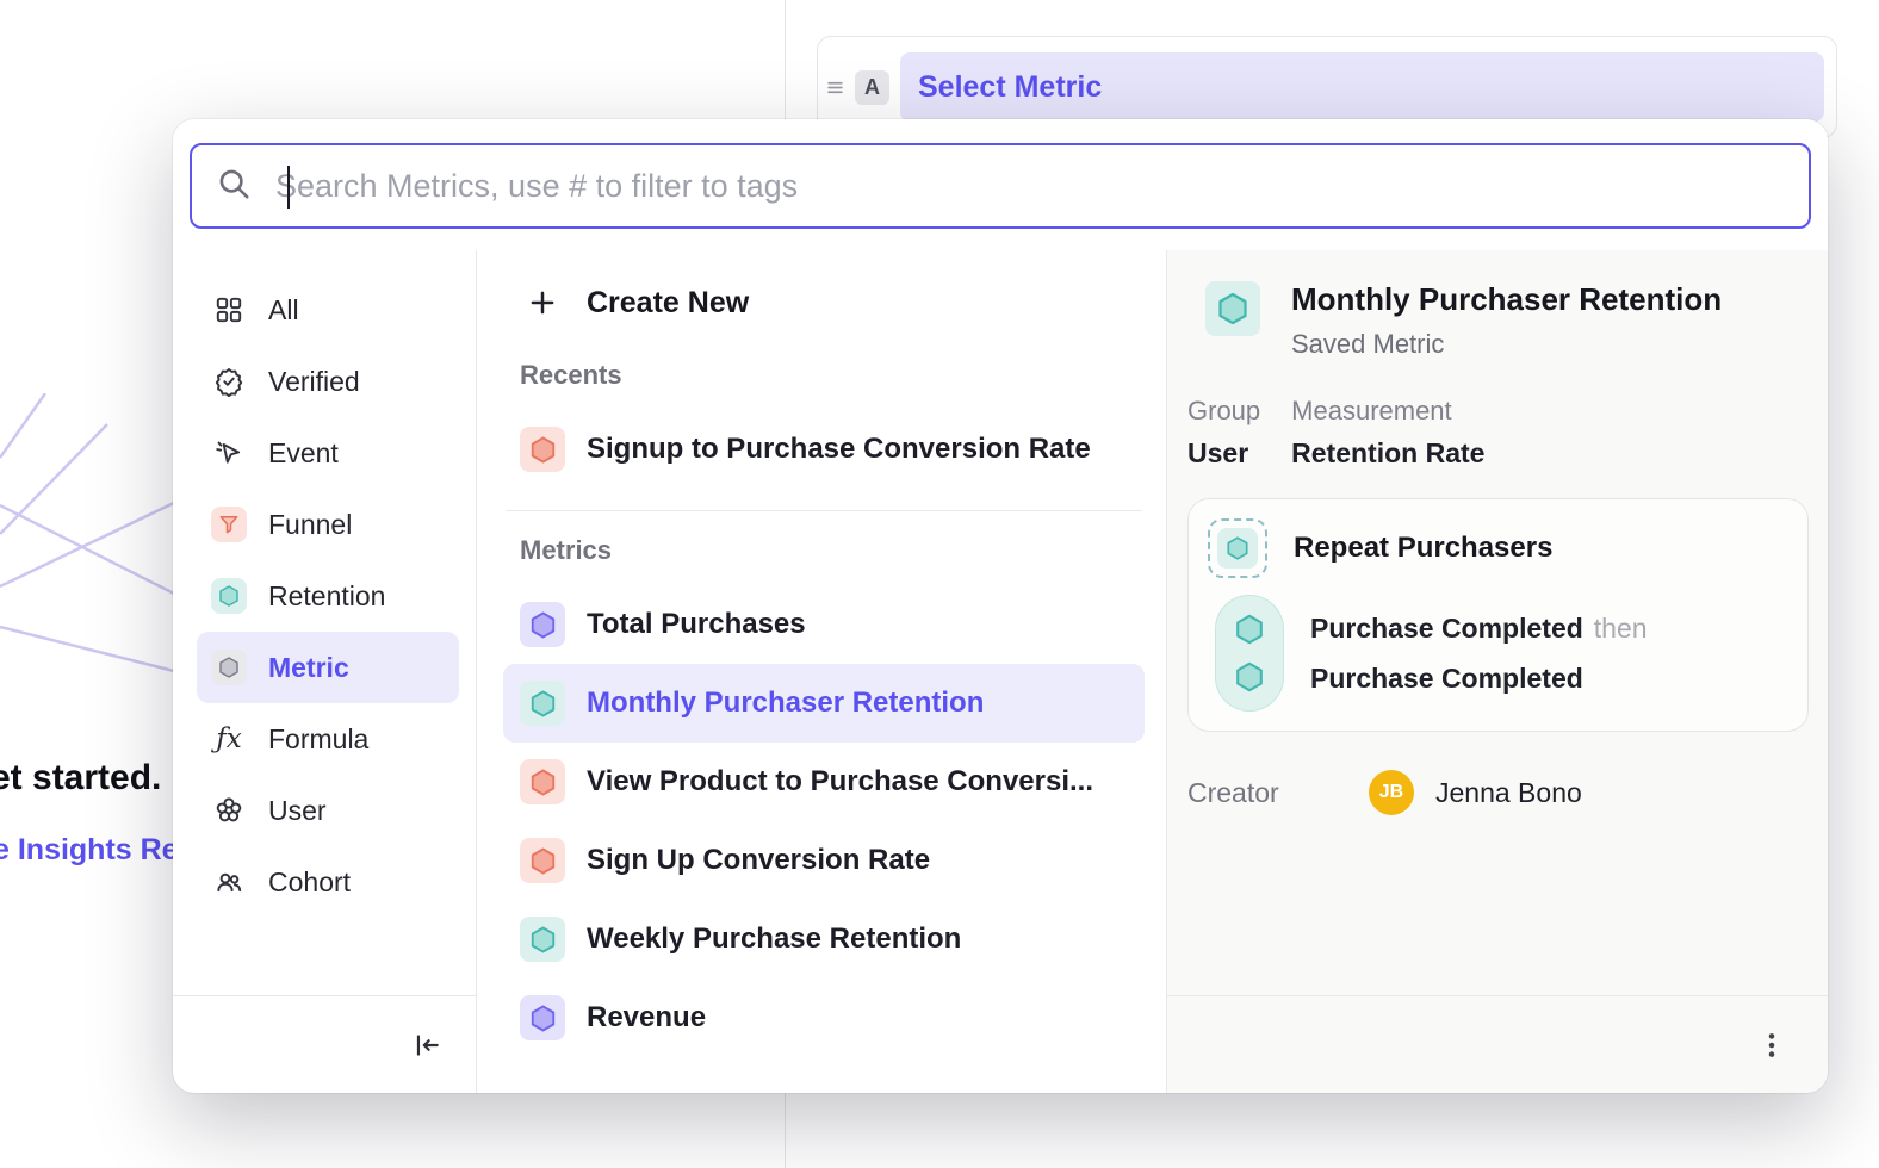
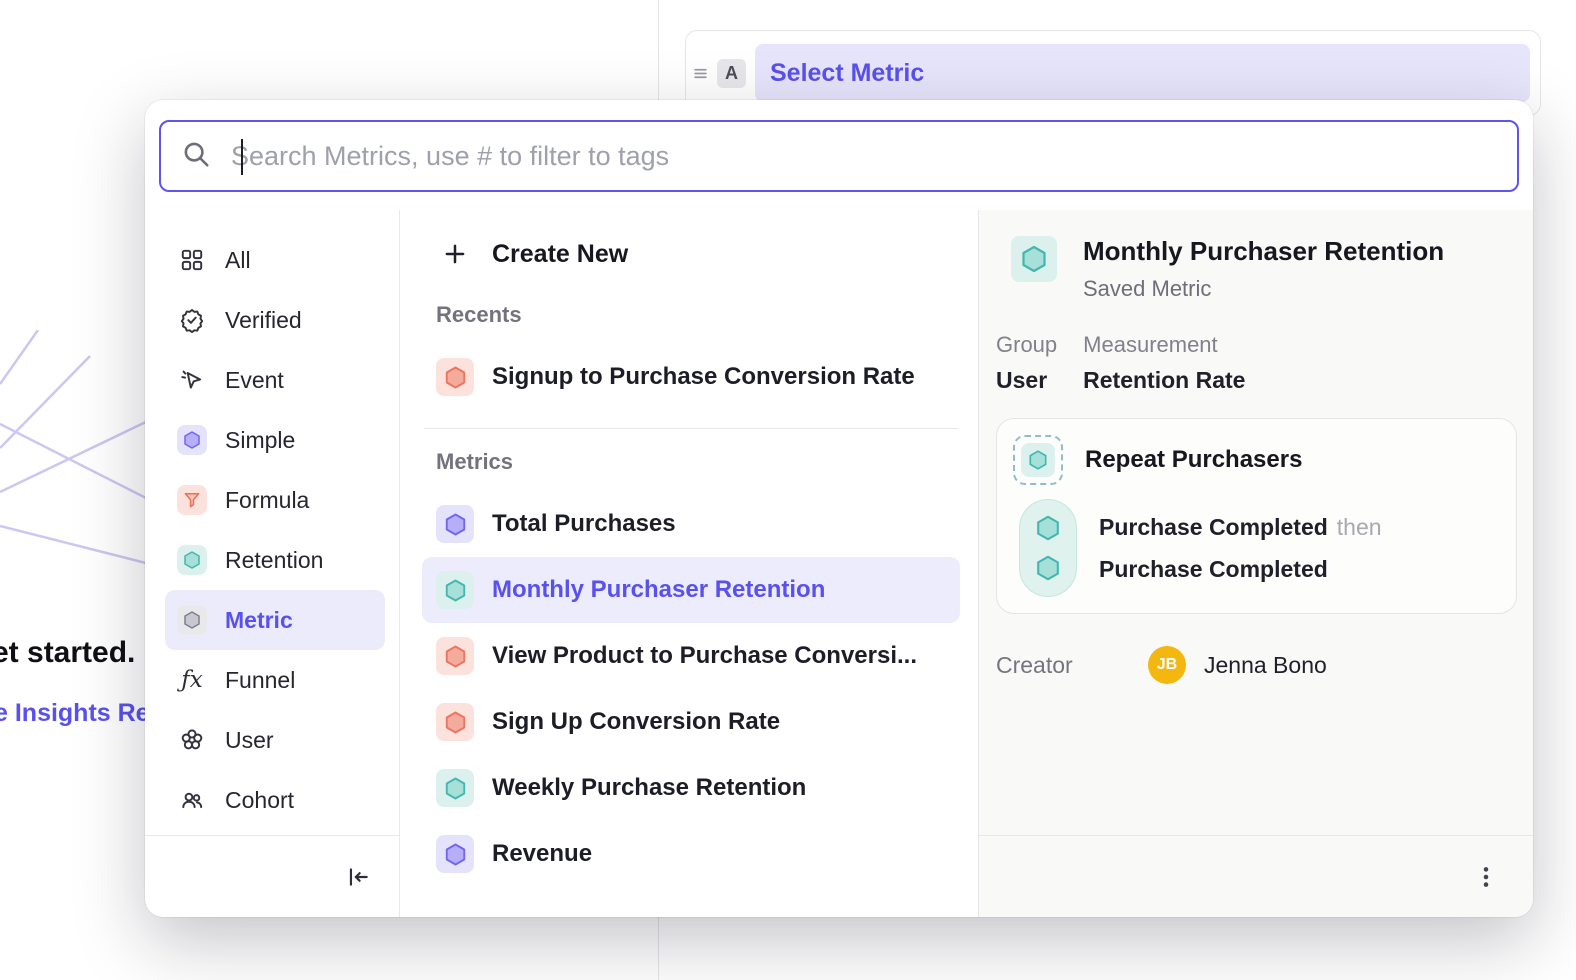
  et started.
  e Insights Re
  A
  Select Metric
  Search Metrics, use # to filter to tags
  All
  Verified
  Event
+ Simple
- Funnel
+ Formula
  Retention
  Metric
  ƒx
- Formula
+ Funnel
  User
  Cohort
  Create New
  Recents
  Signup to Purchase Conversion Rate
  Metrics
  Total Purchases
  Monthly Purchaser Retention
  View Product to Purchase Conversi...
  Sign Up Conversion Rate
  Weekly Purchase Retention
  Revenue
  Monthly Purchaser Retention
  Saved Metric
  Group
  User
  Measurement
  Retention Rate
  Repeat Purchasers
  Purchase Completed
  then
  Purchase Completed
  Creator
  JB
  Jenna Bono
